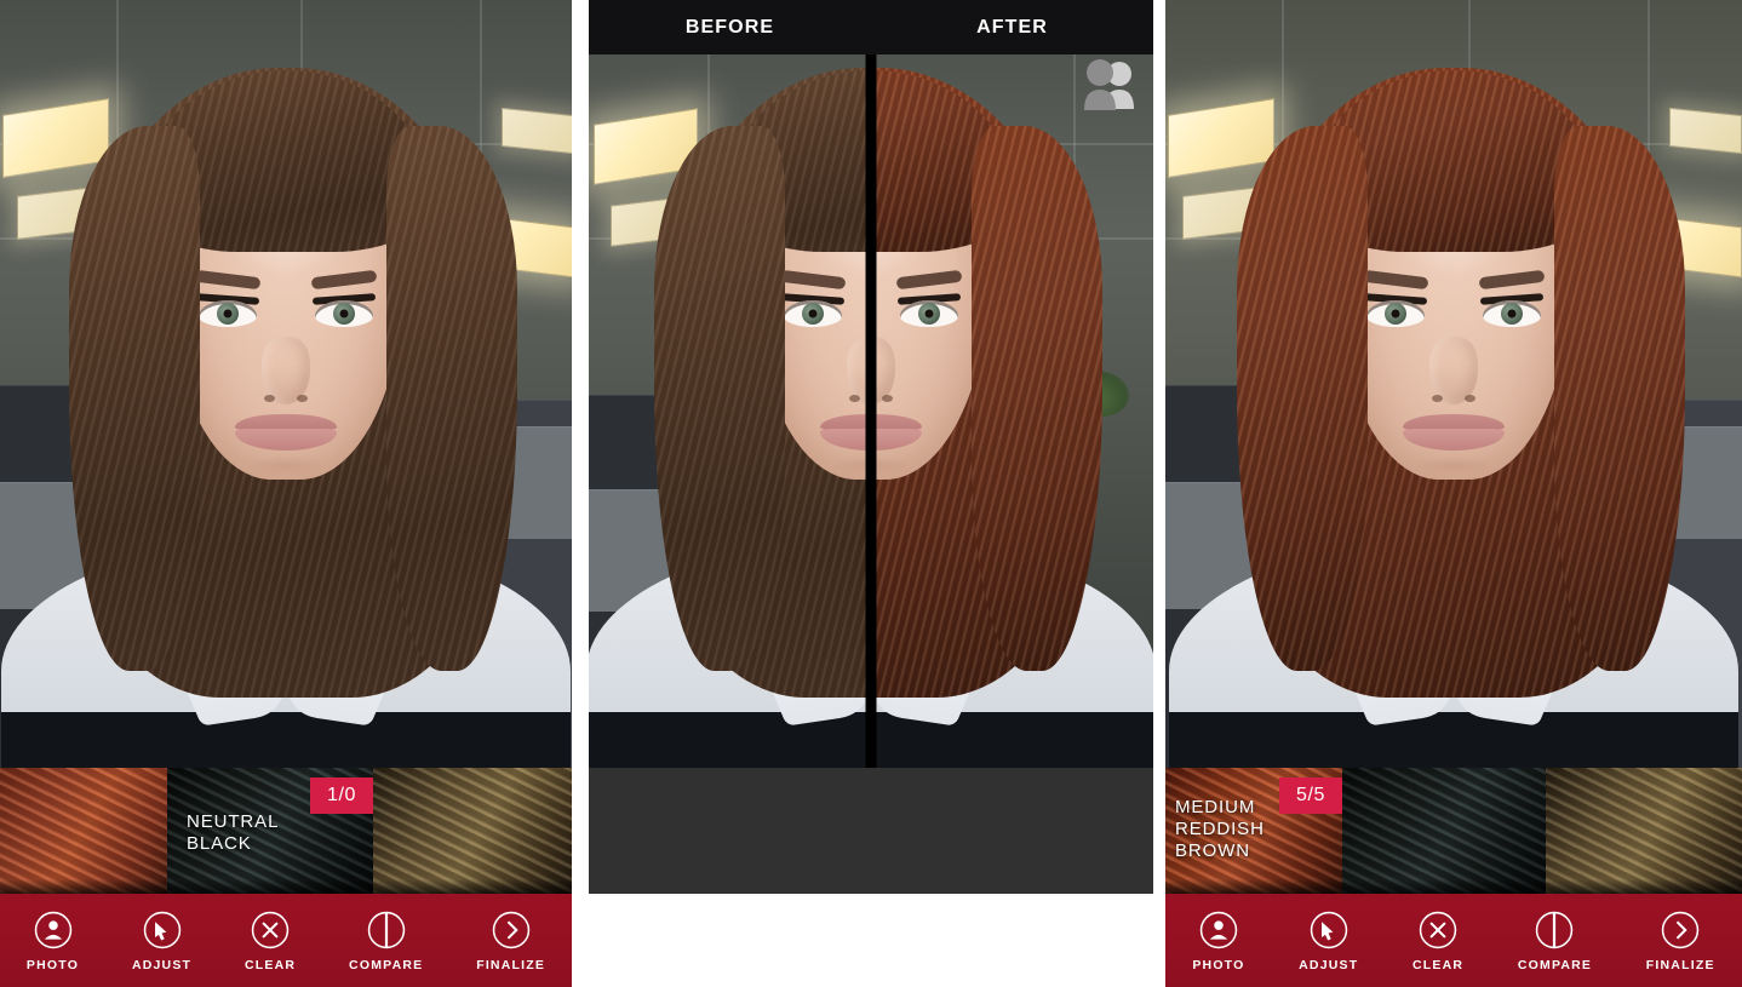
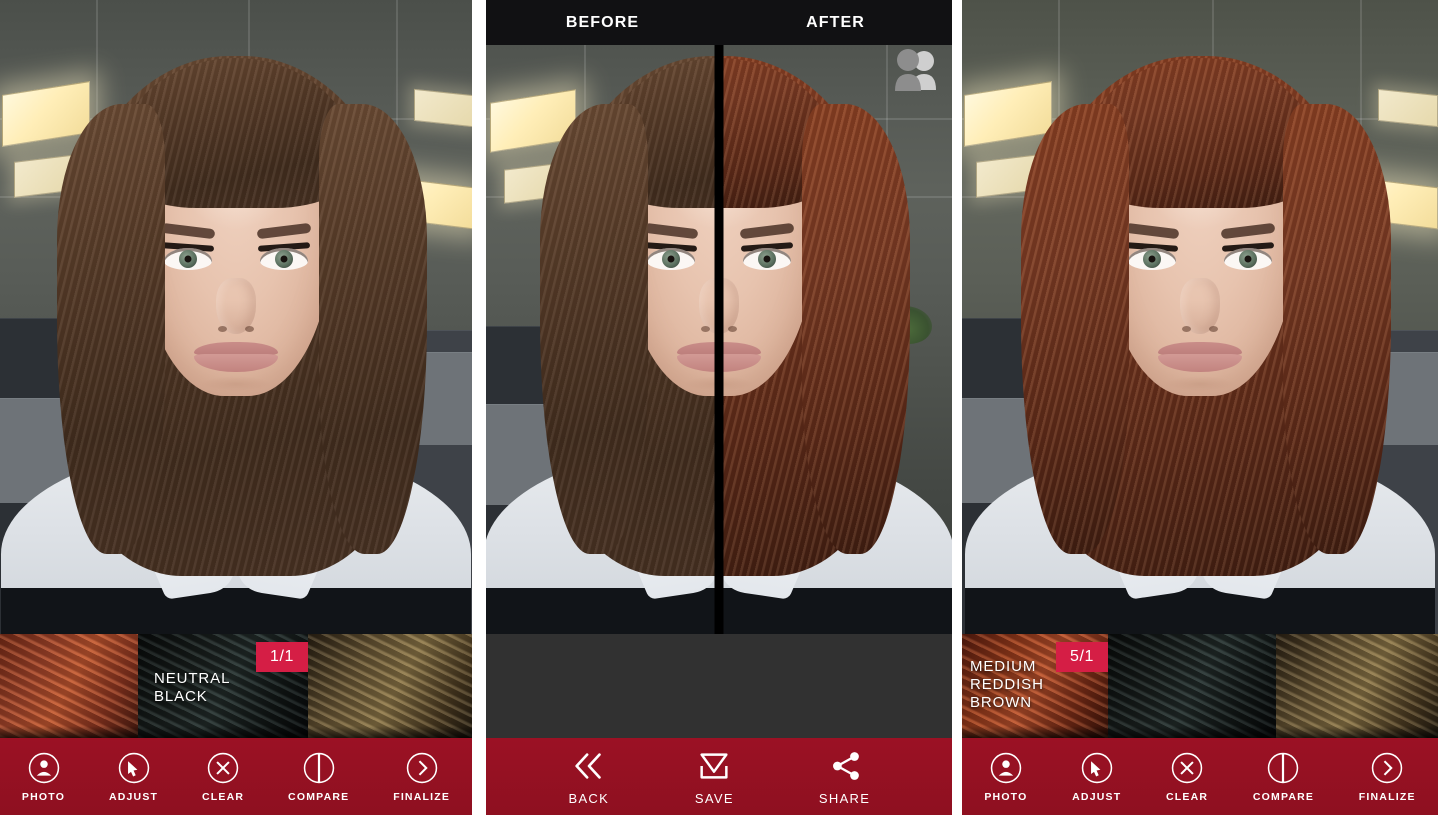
  NEUTRAL
  BLACK
- 1/0
+ 1/1
  PHOTO
  ADJUST
  CLEAR
  COMPARE
  FINALIZE
  BEFORE
  AFTER
+ BACK
+ SAVE
+ SHARE
  MEDIUM
  REDDISH
  BROWN
- 5/5
+ 5/1
  PHOTO
  ADJUST
  CLEAR
  COMPARE
  FINALIZE
